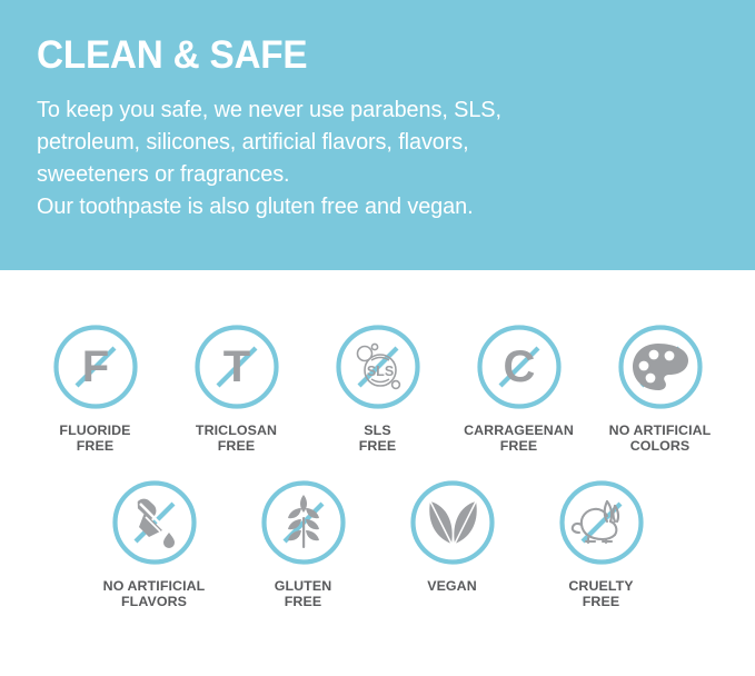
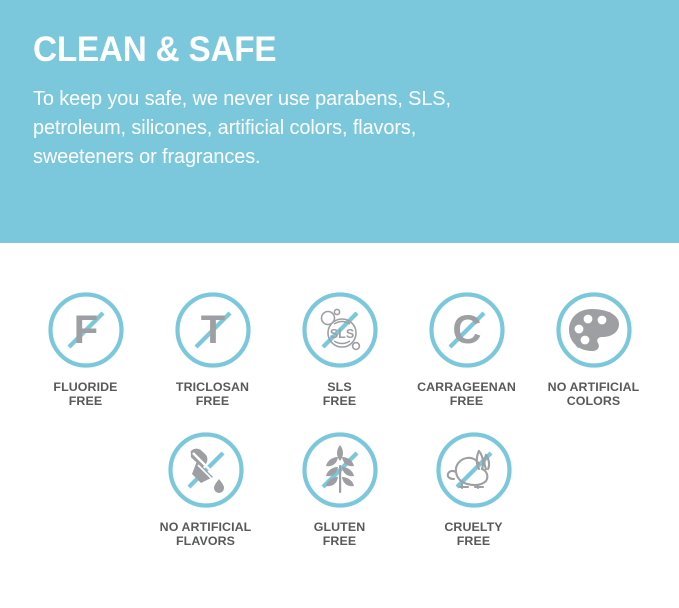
  CLEAN & SAFE
  To keep you safe, we never use parabens, SLS,
- petroleum, silicones, artificial flavors, flavors,
+ petroleum, silicones, artificial colors, flavors,
  sweeteners or fragrances.
- Our toothpaste is also gluten free and vegan.
  F
  FLUORIDE
  FREE
  T
  TRICLOSAN
  FREE
  SLS
  SLS
  FREE
  C
  CARRAGEENAN
  FREE
  NO ARTIFICIAL
  COLORS
  NO ARTIFICIAL
  FLAVORS
  GLUTEN
  FREE
- VEGAN
  CRUELTY
  FREE
